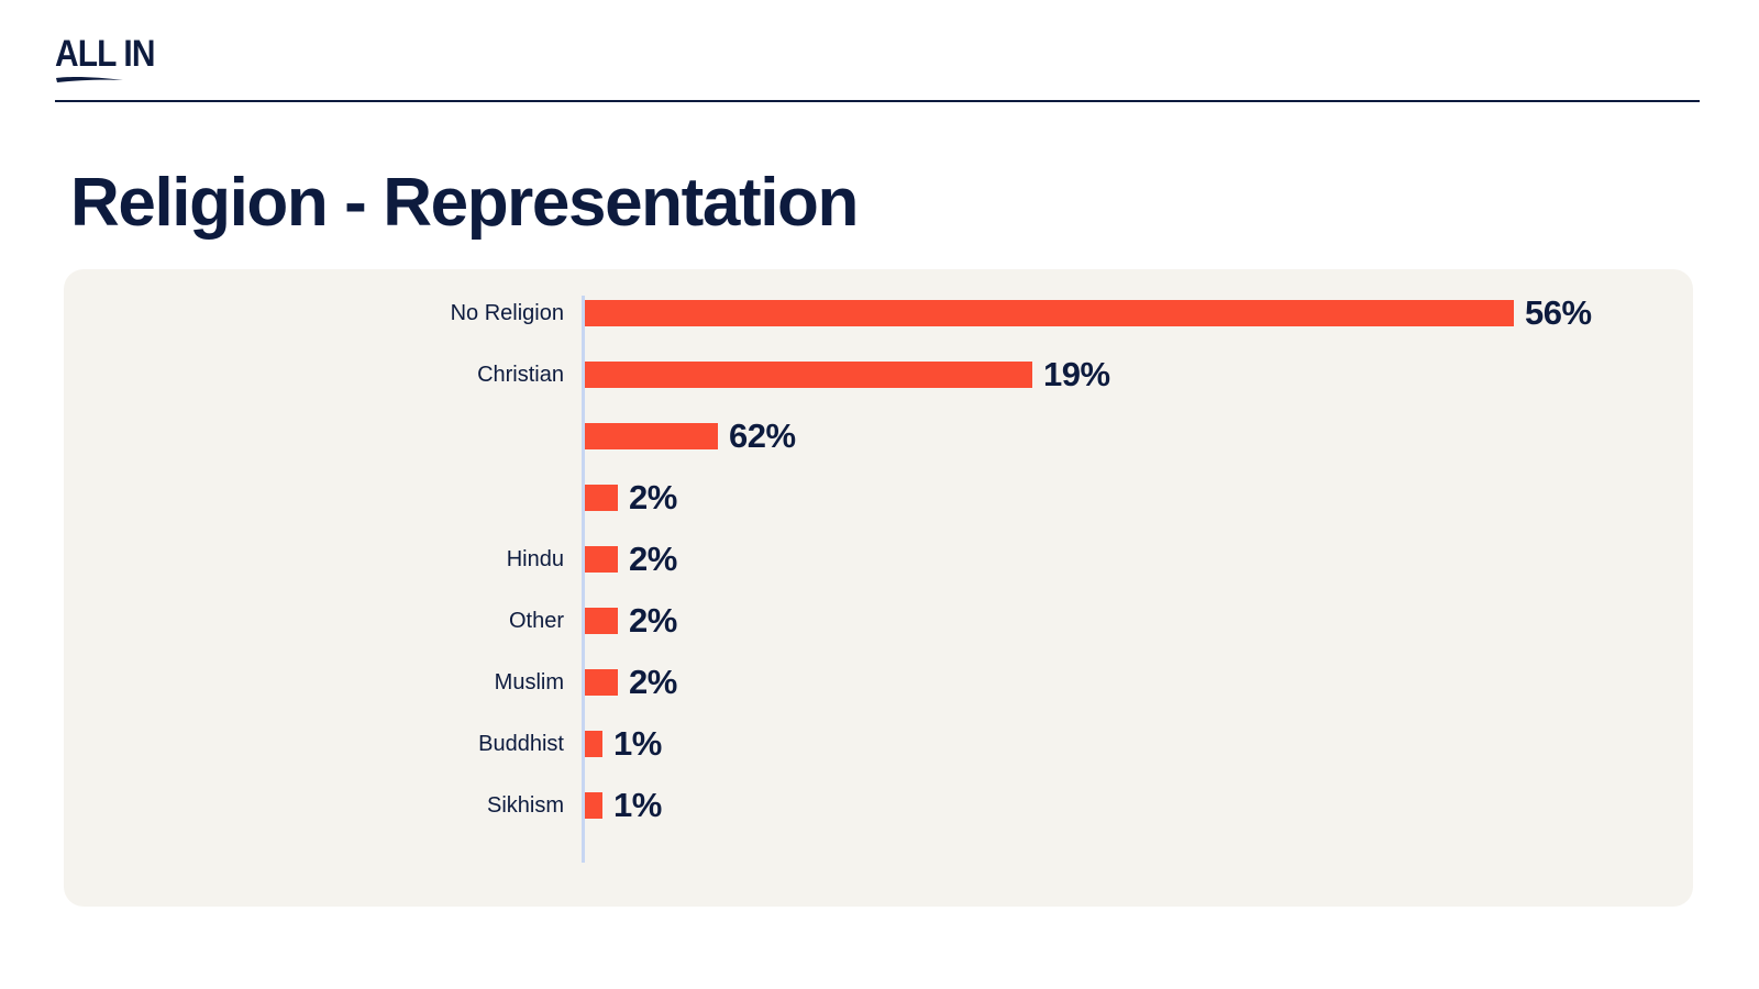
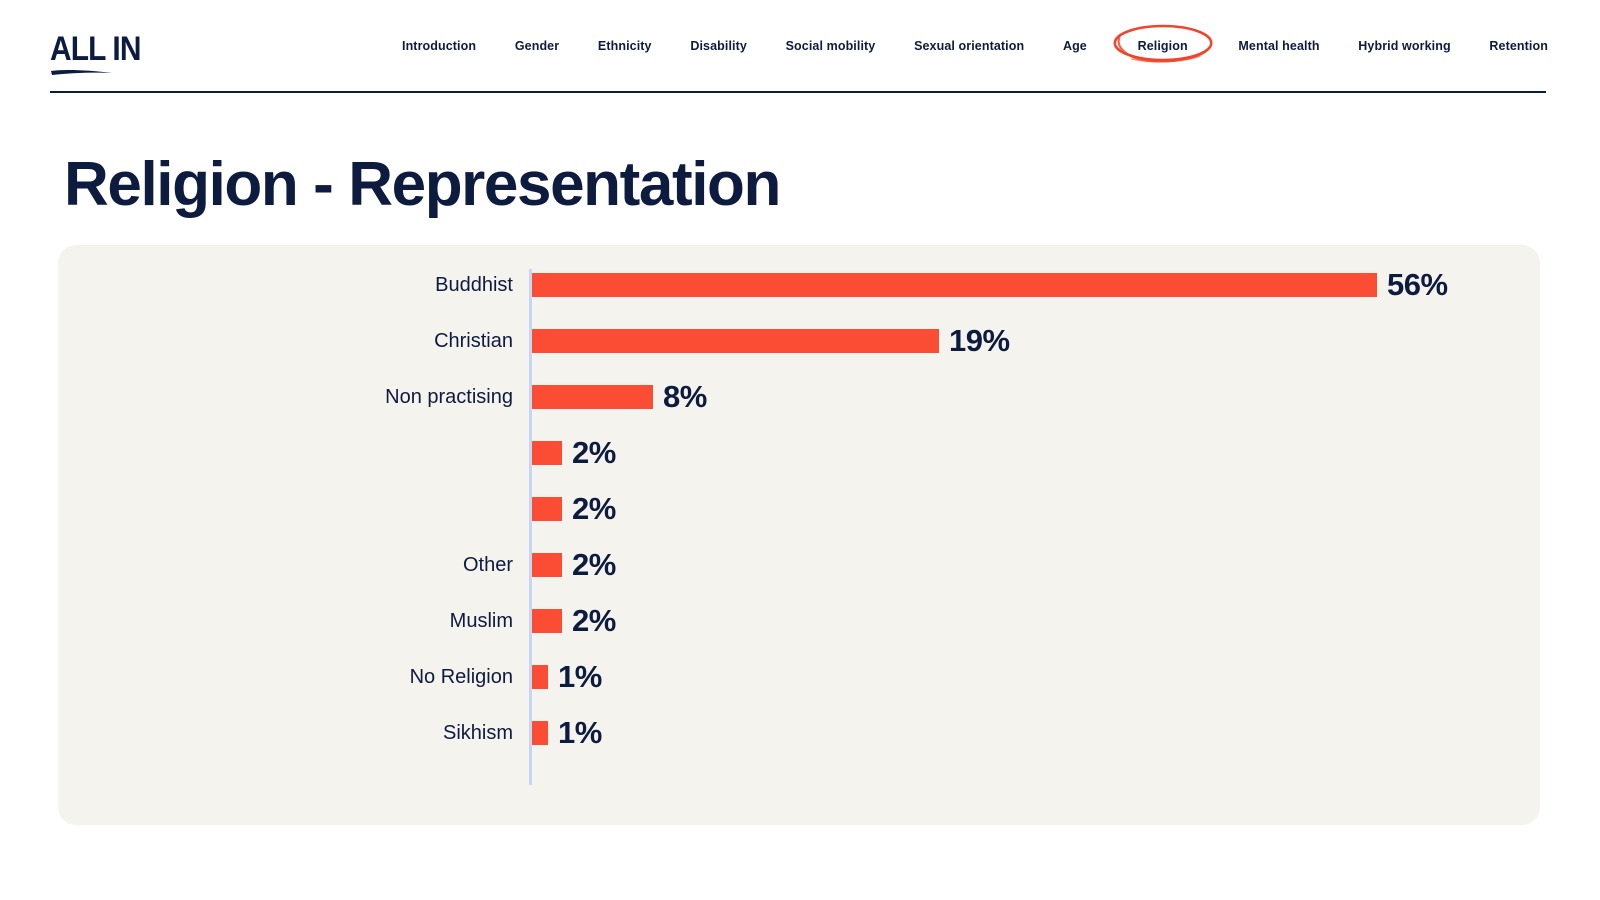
  ALL IN
+ Introduction
+ Gender
+ Ethnicity
+ Disability
+ Social mobility
+ Sexual orientation
+ Age
+ Religion
+ Mental health
+ Hybrid working
+ Retention
  Religion - Representation
- No Religion
+ Buddhist
  56%
  Christian
  19%
+ Non practising
- 62%
+ 8%
  2%
- Hindu
  2%
  Other
  2%
  Muslim
  2%
- Buddhist
+ No Religion
  1%
  Sikhism
  1%
